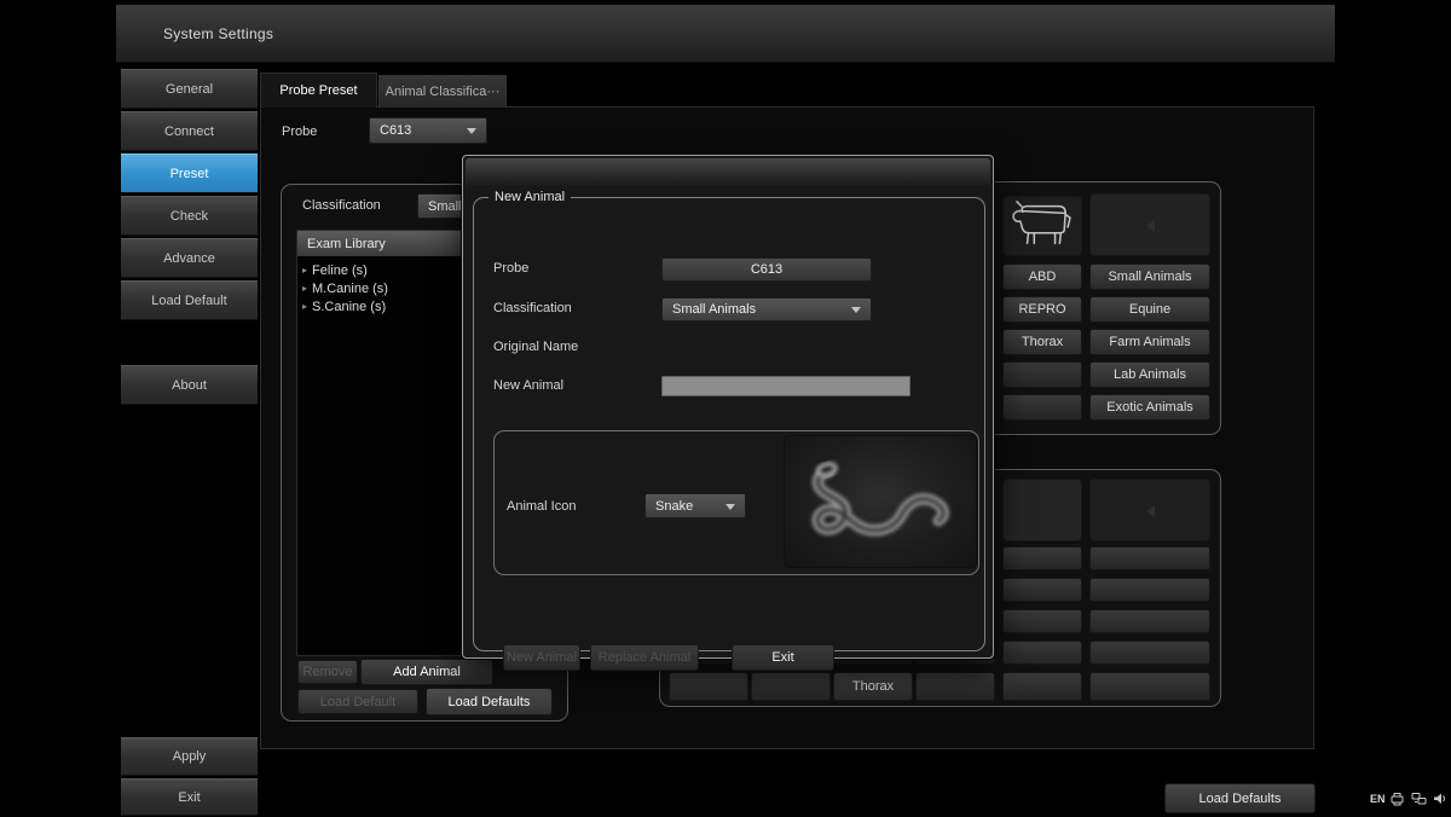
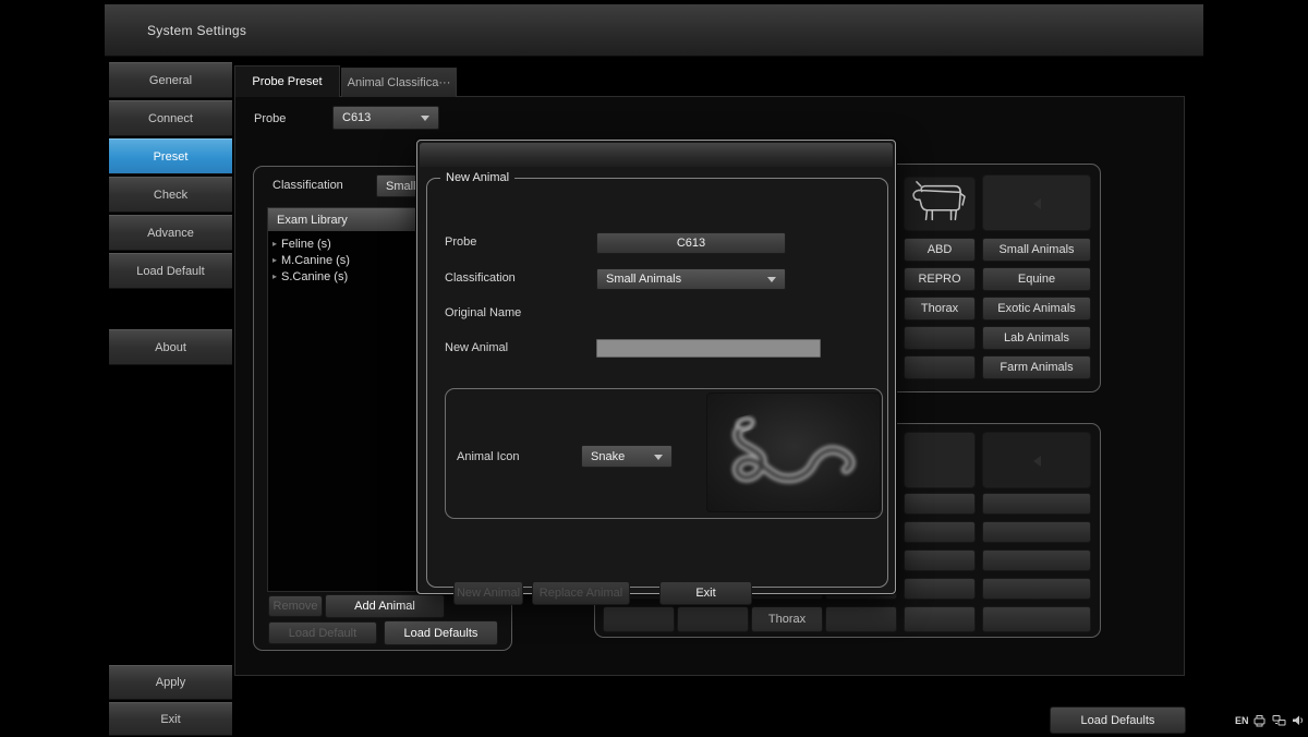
  System Settings
  General
  Connect
  Preset
  Check
  Advance
  Load Default
  About
  Apply
  Exit
  Probe Preset
  Animal Classifica···
  Probe
  C613
  Classification
  Exam Library
  ▸
  Feline (s)
  ▸
  M.Canine (s)
  ▸
  S.Canine (s)
  Remove
  Add Animal
  Load Default
  Load Defaults
  ABD
  Small Animals
  REPRO
  Equine
  Thorax
- Farm Animals
+ Exotic Animals
  Lab Animals
- Exotic Animals
+ Farm Animals
  Thorax
  New Animal
  Probe
  C613
  Classification
  Small Animals
  Original Name
  New Animal
  Animal Icon
  Snake
  New Animal
  Replace Animal
  Exit
  Load Defaults
  EN
